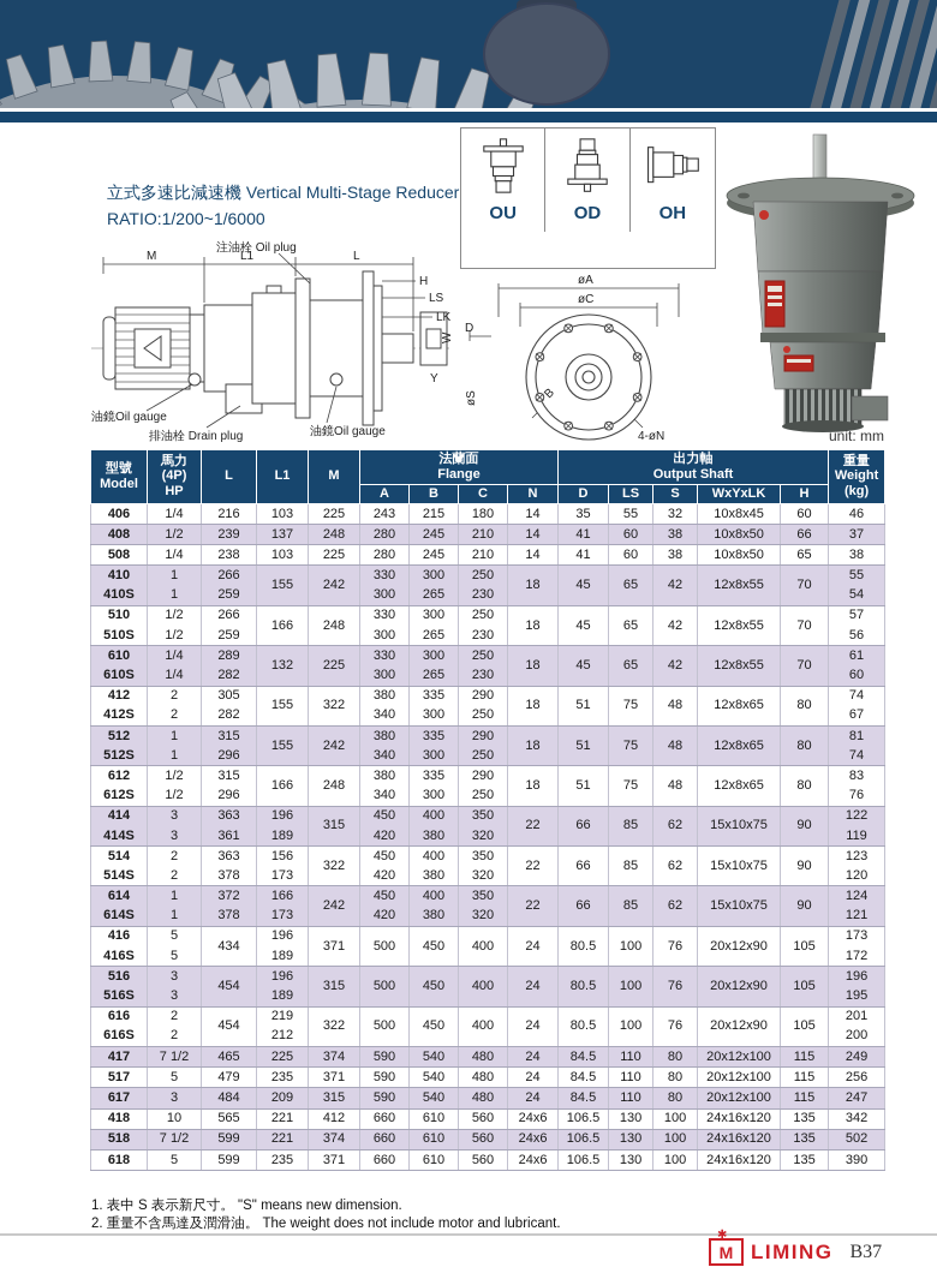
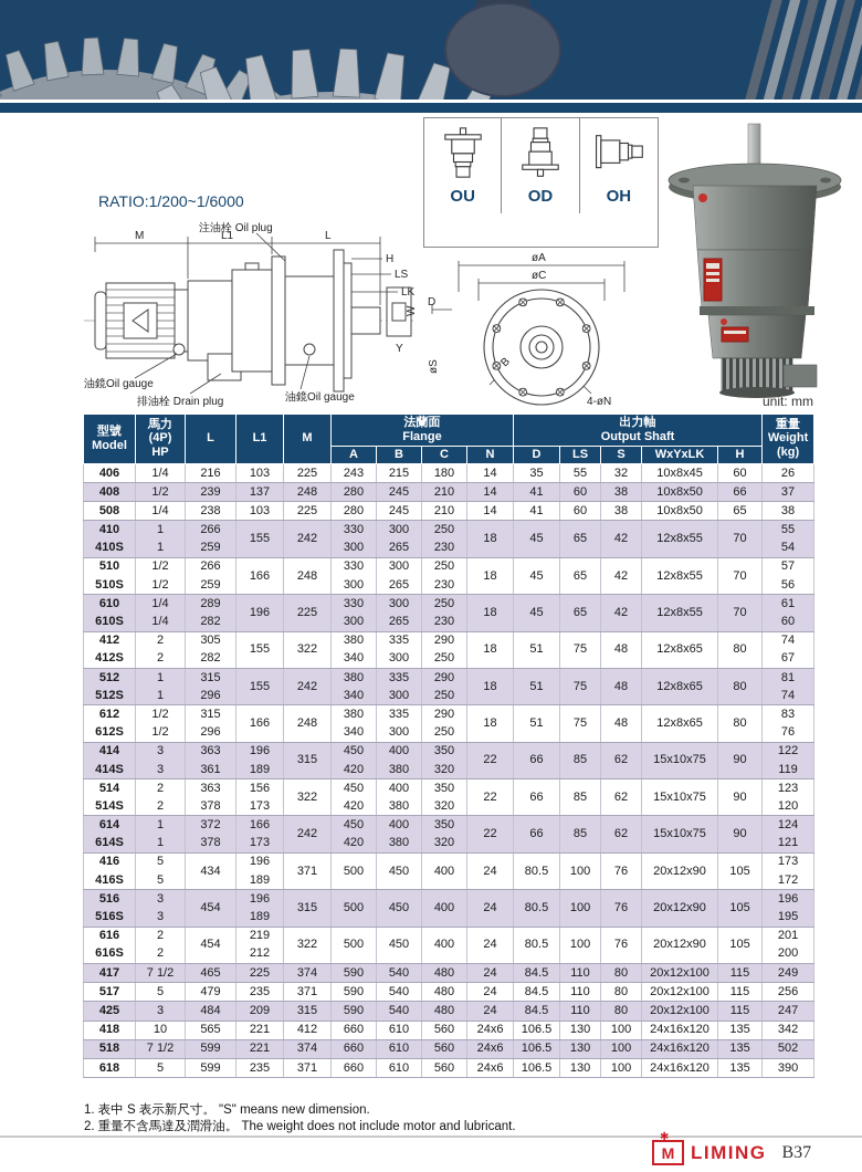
- 立式多速比減速機 Vertical Multi-Stage Reducer
  RATIO:1/200~1/6000
  OU
  OD
  OH
  M
  L1
  L
  H
  LS
  LK
  Y
  注油栓 Oil plug
  油鏡Oil gauge
  排油栓 Drain plug
  油鏡Oil gauge
  øA
  øC
  D
  4-øN
  unit: mm
  型號 Model	馬力 (4P) HP	L	L1	M	法蘭面 Flange	出力軸 Output Shaft	重量 Weight (kg)
  A	B	C	N	D	LS	S	WxYxLK	H
- 406	1/4	216	103	225	243	215	180	14	35	55	32	10x8x45	60	46
+ 406	1/4	216	103	225	243	215	180	14	35	55	32	10x8x45	60	26
  408	1/2	239	137	248	280	245	210	14	41	60	38	10x8x50	66	37
  508	1/4	238	103	225	280	245	210	14	41	60	38	10x8x50	65	38
  410	1	266	155	242	330	300	250	18	45	65	42	12x8x55	70	55
  410S	1	259	300	265	230	54
  510	1/2	266	166	248	330	300	250	18	45	65	42	12x8x55	70	57
  510S	1/2	259	300	265	230	56
- 610	1/4	289	132	225	330	300	250	18	45	65	42	12x8x55	70	61
+ 610	1/4	289	196	225	330	300	250	18	45	65	42	12x8x55	70	61
  610S	1/4	282	300	265	230	60
  412	2	305	155	322	380	335	290	18	51	75	48	12x8x65	80	74
  412S	2	282	340	300	250	67
  512	1	315	155	242	380	335	290	18	51	75	48	12x8x65	80	81
  512S	1	296	340	300	250	74
  612	1/2	315	166	248	380	335	290	18	51	75	48	12x8x65	80	83
  612S	1/2	296	340	300	250	76
  414	3	363	196	315	450	400	350	22	66	85	62	15x10x75	90	122
  414S	3	361	189	420	380	320	119
  514	2	363	156	322	450	400	350	22	66	85	62	15x10x75	90	123
  514S	2	378	173	420	380	320	120
  614	1	372	166	242	450	400	350	22	66	85	62	15x10x75	90	124
  614S	1	378	173	420	380	320	121
  416	5	434	196	371	500	450	400	24	80.5	100	76	20x12x90	105	173
  416S	5	189	172
  516	3	454	196	315	500	450	400	24	80.5	100	76	20x12x90	105	196
  516S	3	189	195
  616	2	454	219	322	500	450	400	24	80.5	100	76	20x12x90	105	201
  616S	2	212	200
  417	7 1/2	465	225	374	590	540	480	24	84.5	110	80	20x12x100	115	249
  517	5	479	235	371	590	540	480	24	84.5	110	80	20x12x100	115	256
- 617	3	484	209	315	590	540	480	24	84.5	110	80	20x12x100	115	247
+ 425	3	484	209	315	590	540	480	24	84.5	110	80	20x12x100	115	247
  418	10	565	221	412	660	610	560	24x6	106.5	130	100	24x16x120	135	342
  518	7 1/2	599	221	374	660	610	560	24x6	106.5	130	100	24x16x120	135	502
  618	5	599	235	371	660	610	560	24x6	106.5	130	100	24x16x120	135	390
  1. 表中 S 表示新尺寸。 "S" means new dimension.
  2. 重量不含馬達及潤滑油。 The weight does not include motor and lubricant.
  M
  ✱
  LIMING
  B37
